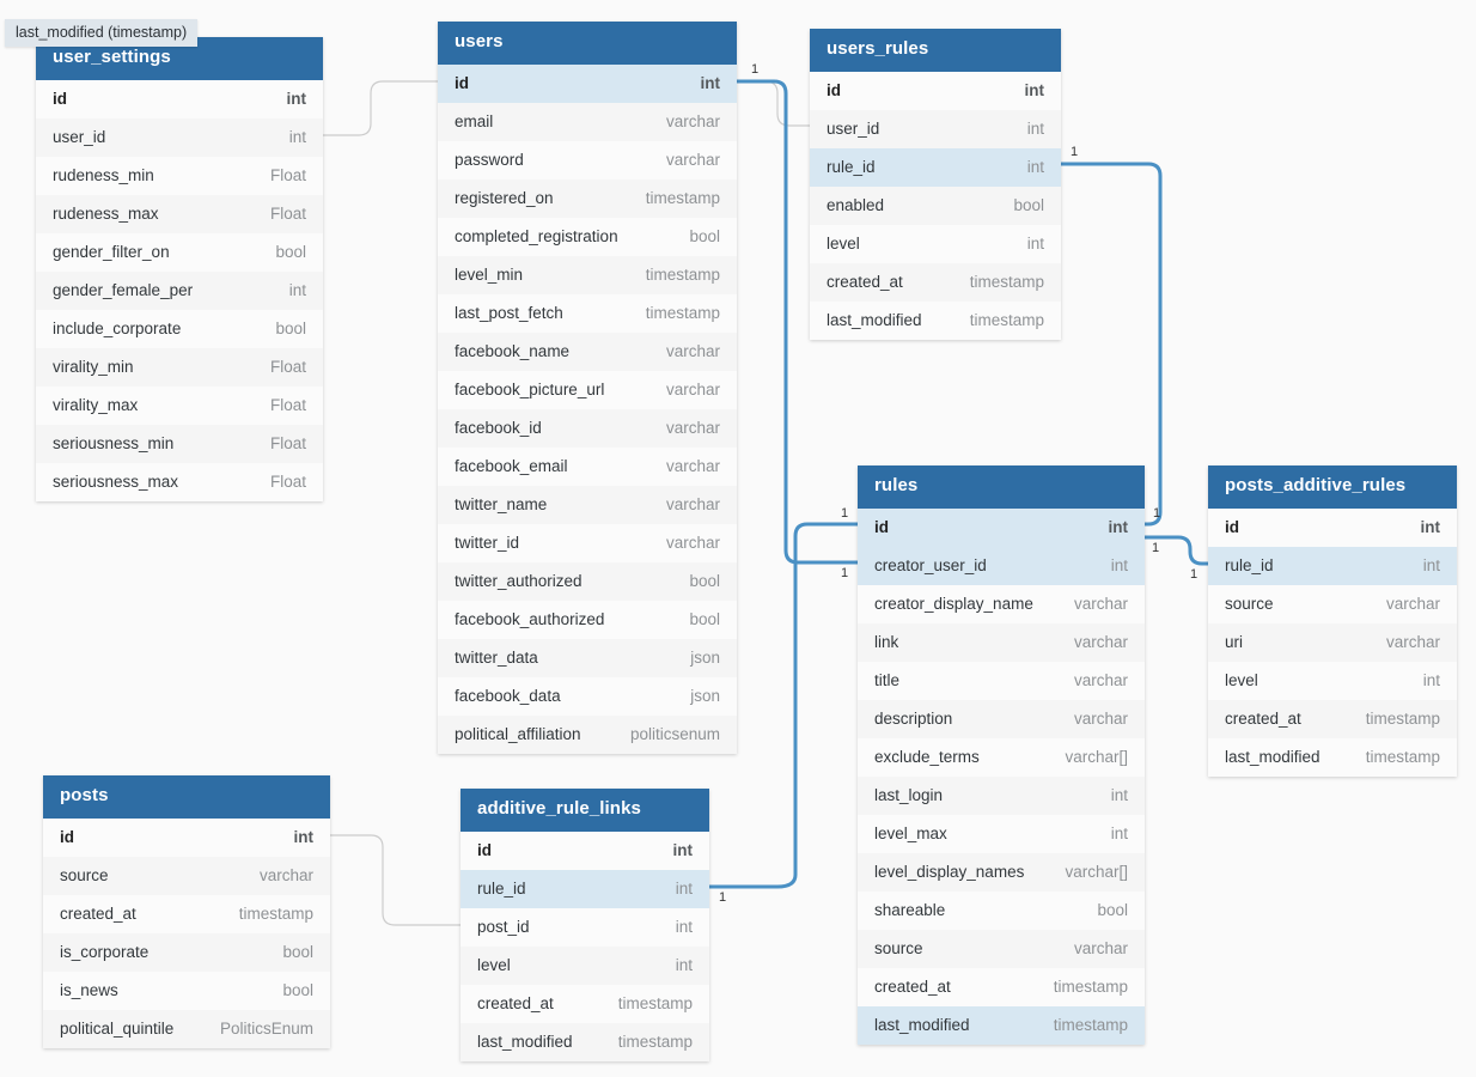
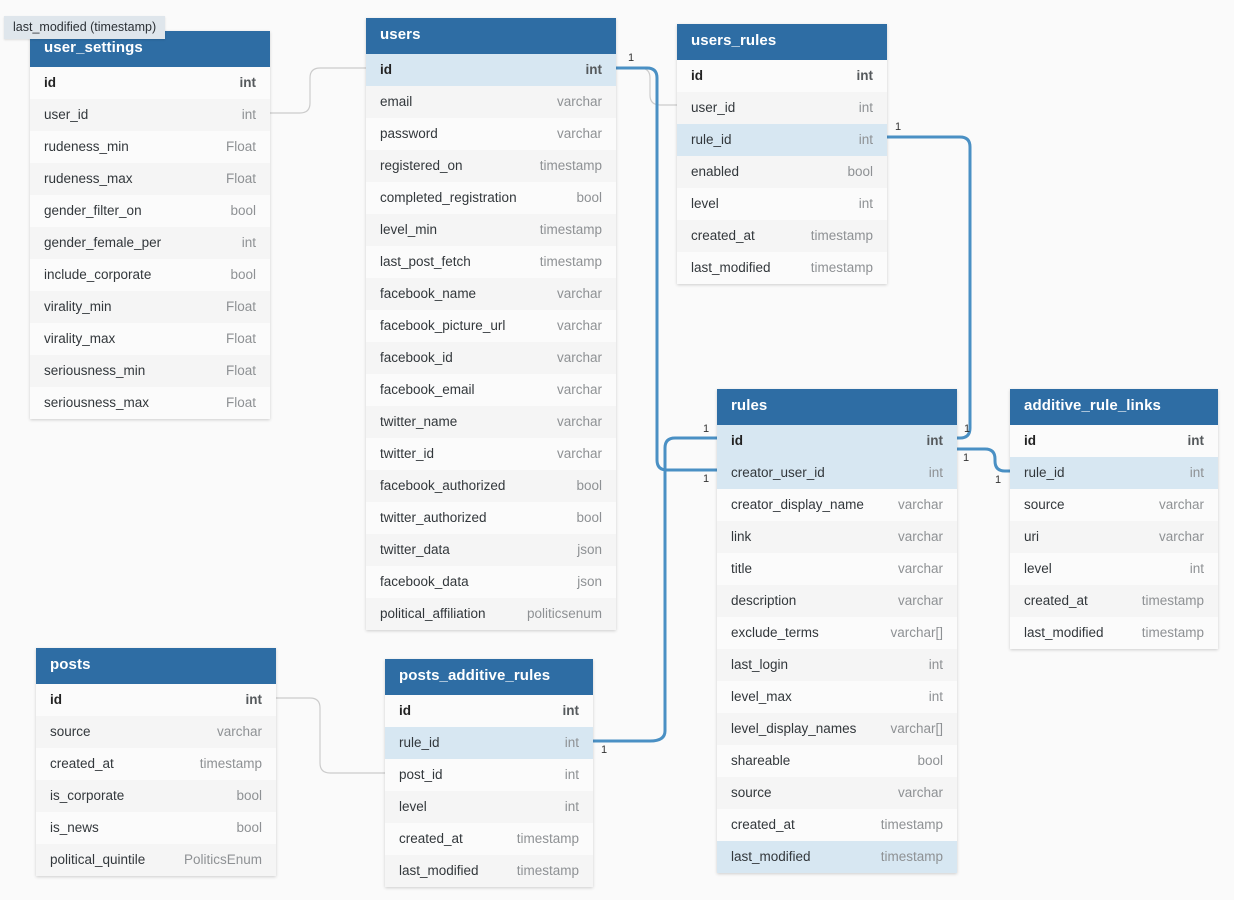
  user_settings
  id
  int
  user_id
  int
  rudeness_min
  Float
  rudeness_max
  Float
  gender_filter_on
  bool
  gender_female_per
  int
  include_corporate
  bool
  virality_min
  Float
  virality_max
  Float
  seriousness_min
  Float
  seriousness_max
  Float
  users
  id
  int
  email
  varchar
  password
  varchar
  registered_on
  timestamp
  completed_registration
  bool
  level_min
  timestamp
  last_post_fetch
  timestamp
  facebook_name
  varchar
  facebook_picture_url
  varchar
  facebook_id
  varchar
  facebook_email
  varchar
  twitter_name
  varchar
  twitter_id
  varchar
- twitter_authorized
+ facebook_authorized
  bool
- facebook_authorized
+ twitter_authorized
  bool
  twitter_data
  json
  facebook_data
  json
  political_affiliation
  politicsenum
  users_rules
  id
  int
  user_id
  int
  rule_id
  int
  enabled
  bool
  level
  int
  created_at
  timestamp
  last_modified
  timestamp
  rules
  id
  int
  creator_user_id
  int
  creator_display_name
  varchar
  link
  varchar
  title
  varchar
  description
  varchar
  exclude_terms
  varchar[]
  last_login
  int
  level_max
  int
  level_display_names
  varchar[]
  shareable
  bool
  source
  varchar
  created_at
  timestamp
  last_modified
  timestamp
- posts_additive_rules
+ additive_rule_links
  id
  int
  rule_id
  int
  source
  varchar
  uri
  varchar
  level
  int
  created_at
  timestamp
  last_modified
  timestamp
  posts
  id
  int
  source
  varchar
  created_at
  timestamp
  is_corporate
  bool
  is_news
  bool
  political_quintile
  PoliticsEnum
- additive_rule_links
+ posts_additive_rules
  id
  int
  rule_id
  int
  post_id
  int
  level
  int
  created_at
  timestamp
  last_modified
  timestamp
  1
  1
  1
  1
  1
  1
  1
  1
  last_modified (timestamp)
